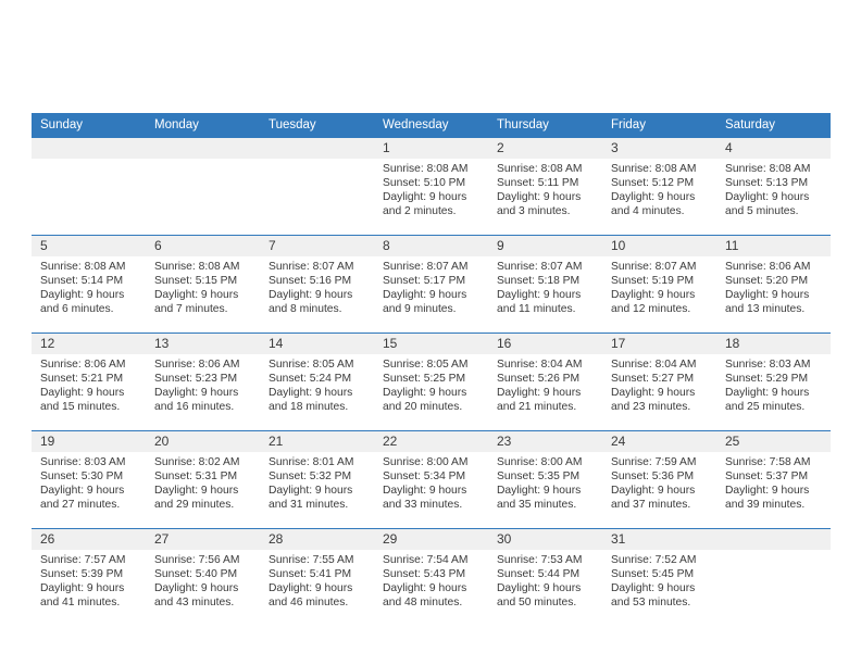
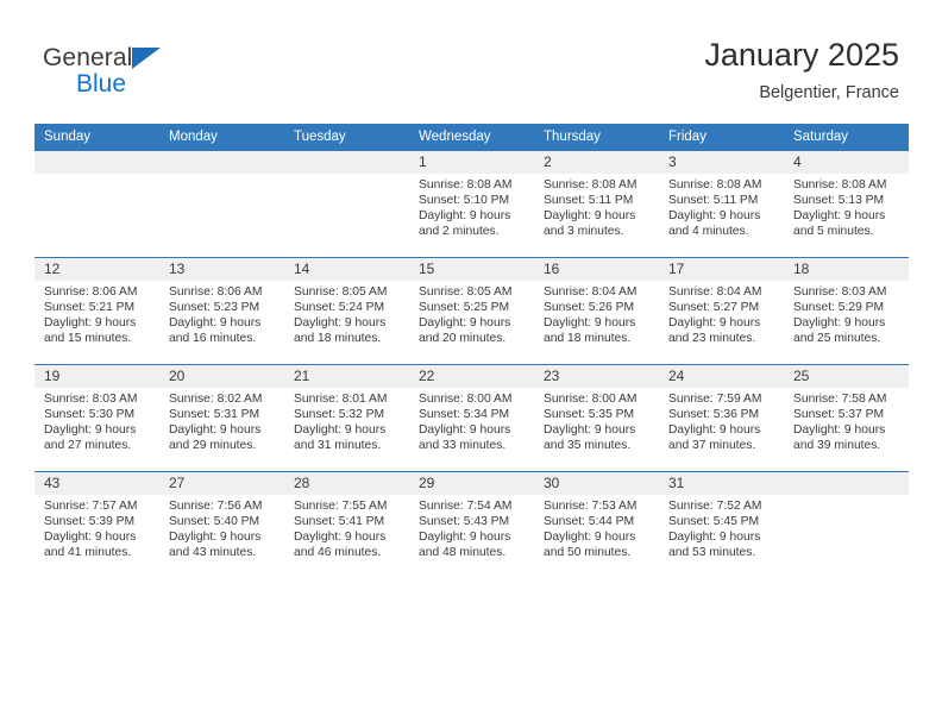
+ General
+ Blue
+ January 2025
+ Belgentier, France
  Sunday	Monday	Tuesday	Wednesday	Thursday	Friday	Saturday
- 			1Sunrise: 8:08 AMSunset: 5:10 PMDaylight: 9 hours and 2 minutes.	2Sunrise: 8:08 AMSunset: 5:11 PMDaylight: 9 hours and 3 minutes.	3Sunrise: 8:08 AMSunset: 5:12 PMDaylight: 9 hours and 4 minutes.	4Sunrise: 8:08 AMSunset: 5:13 PMDaylight: 9 hours and 5 minutes.
+ 			1Sunrise: 8:08 AMSunset: 5:10 PMDaylight: 9 hours and 2 minutes.	2Sunrise: 8:08 AMSunset: 5:11 PMDaylight: 9 hours and 3 minutes.	3Sunrise: 8:08 AMSunset: 5:11 PMDaylight: 9 hours and 4 minutes.	4Sunrise: 8:08 AMSunset: 5:13 PMDaylight: 9 hours and 5 minutes.
- 5Sunrise: 8:08 AMSunset: 5:14 PMDaylight: 9 hours and 6 minutes.	6Sunrise: 8:08 AMSunset: 5:15 PMDaylight: 9 hours and 7 minutes.	7Sunrise: 8:07 AMSunset: 5:16 PMDaylight: 9 hours and 8 minutes.	8Sunrise: 8:07 AMSunset: 5:17 PMDaylight: 9 hours and 9 minutes.	9Sunrise: 8:07 AMSunset: 5:18 PMDaylight: 9 hours and 11 minutes.	10Sunrise: 8:07 AMSunset: 5:19 PMDaylight: 9 hours and 12 minutes.	11Sunrise: 8:06 AMSunset: 5:20 PMDaylight: 9 hours and 13 minutes.
- 12Sunrise: 8:06 AMSunset: 5:21 PMDaylight: 9 hours and 15 minutes.	13Sunrise: 8:06 AMSunset: 5:23 PMDaylight: 9 hours and 16 minutes.	14Sunrise: 8:05 AMSunset: 5:24 PMDaylight: 9 hours and 18 minutes.	15Sunrise: 8:05 AMSunset: 5:25 PMDaylight: 9 hours and 20 minutes.	16Sunrise: 8:04 AMSunset: 5:26 PMDaylight: 9 hours and 21 minutes.	17Sunrise: 8:04 AMSunset: 5:27 PMDaylight: 9 hours and 23 minutes.	18Sunrise: 8:03 AMSunset: 5:29 PMDaylight: 9 hours and 25 minutes.
+ 12Sunrise: 8:06 AMSunset: 5:21 PMDaylight: 9 hours and 15 minutes.	13Sunrise: 8:06 AMSunset: 5:23 PMDaylight: 9 hours and 16 minutes.	14Sunrise: 8:05 AMSunset: 5:24 PMDaylight: 9 hours and 18 minutes.	15Sunrise: 8:05 AMSunset: 5:25 PMDaylight: 9 hours and 20 minutes.	16Sunrise: 8:04 AMSunset: 5:26 PMDaylight: 9 hours and 18 minutes.	17Sunrise: 8:04 AMSunset: 5:27 PMDaylight: 9 hours and 23 minutes.	18Sunrise: 8:03 AMSunset: 5:29 PMDaylight: 9 hours and 25 minutes.
  19Sunrise: 8:03 AMSunset: 5:30 PMDaylight: 9 hours and 27 minutes.	20Sunrise: 8:02 AMSunset: 5:31 PMDaylight: 9 hours and 29 minutes.	21Sunrise: 8:01 AMSunset: 5:32 PMDaylight: 9 hours and 31 minutes.	22Sunrise: 8:00 AMSunset: 5:34 PMDaylight: 9 hours and 33 minutes.	23Sunrise: 8:00 AMSunset: 5:35 PMDaylight: 9 hours and 35 minutes.	24Sunrise: 7:59 AMSunset: 5:36 PMDaylight: 9 hours and 37 minutes.	25Sunrise: 7:58 AMSunset: 5:37 PMDaylight: 9 hours and 39 minutes.
- 26Sunrise: 7:57 AMSunset: 5:39 PMDaylight: 9 hours and 41 minutes.	27Sunrise: 7:56 AMSunset: 5:40 PMDaylight: 9 hours and 43 minutes.	28Sunrise: 7:55 AMSunset: 5:41 PMDaylight: 9 hours and 46 minutes.	29Sunrise: 7:54 AMSunset: 5:43 PMDaylight: 9 hours and 48 minutes.	30Sunrise: 7:53 AMSunset: 5:44 PMDaylight: 9 hours and 50 minutes.	31Sunrise: 7:52 AMSunset: 5:45 PMDaylight: 9 hours and 53 minutes.
+ 43Sunrise: 7:57 AMSunset: 5:39 PMDaylight: 9 hours and 41 minutes.	27Sunrise: 7:56 AMSunset: 5:40 PMDaylight: 9 hours and 43 minutes.	28Sunrise: 7:55 AMSunset: 5:41 PMDaylight: 9 hours and 46 minutes.	29Sunrise: 7:54 AMSunset: 5:43 PMDaylight: 9 hours and 48 minutes.	30Sunrise: 7:53 AMSunset: 5:44 PMDaylight: 9 hours and 50 minutes.	31Sunrise: 7:52 AMSunset: 5:45 PMDaylight: 9 hours and 53 minutes.
